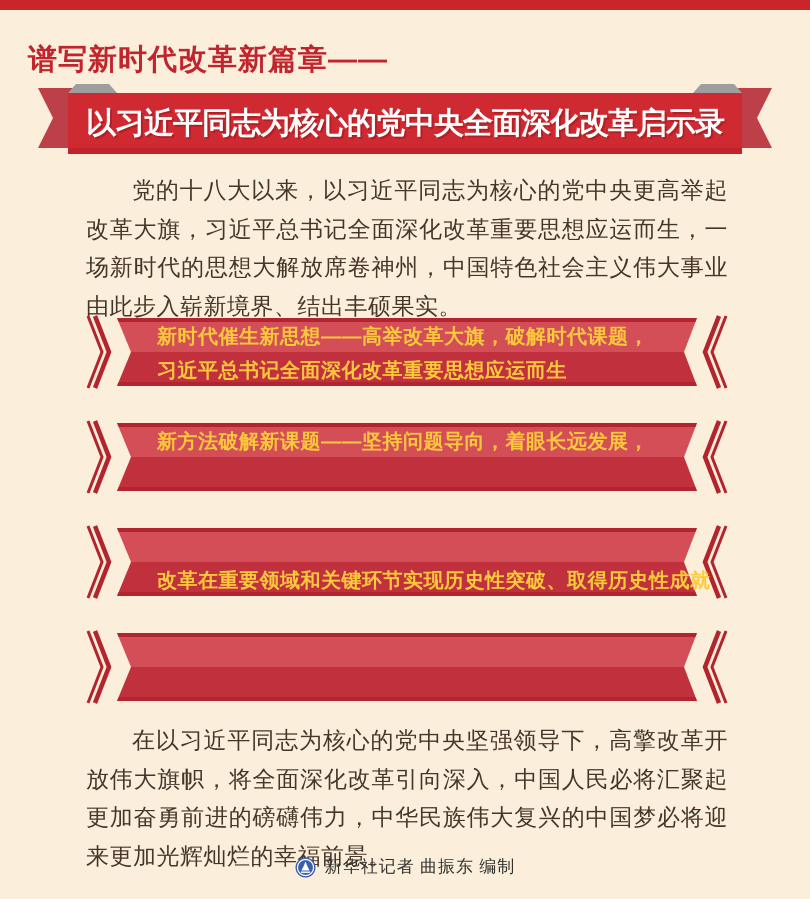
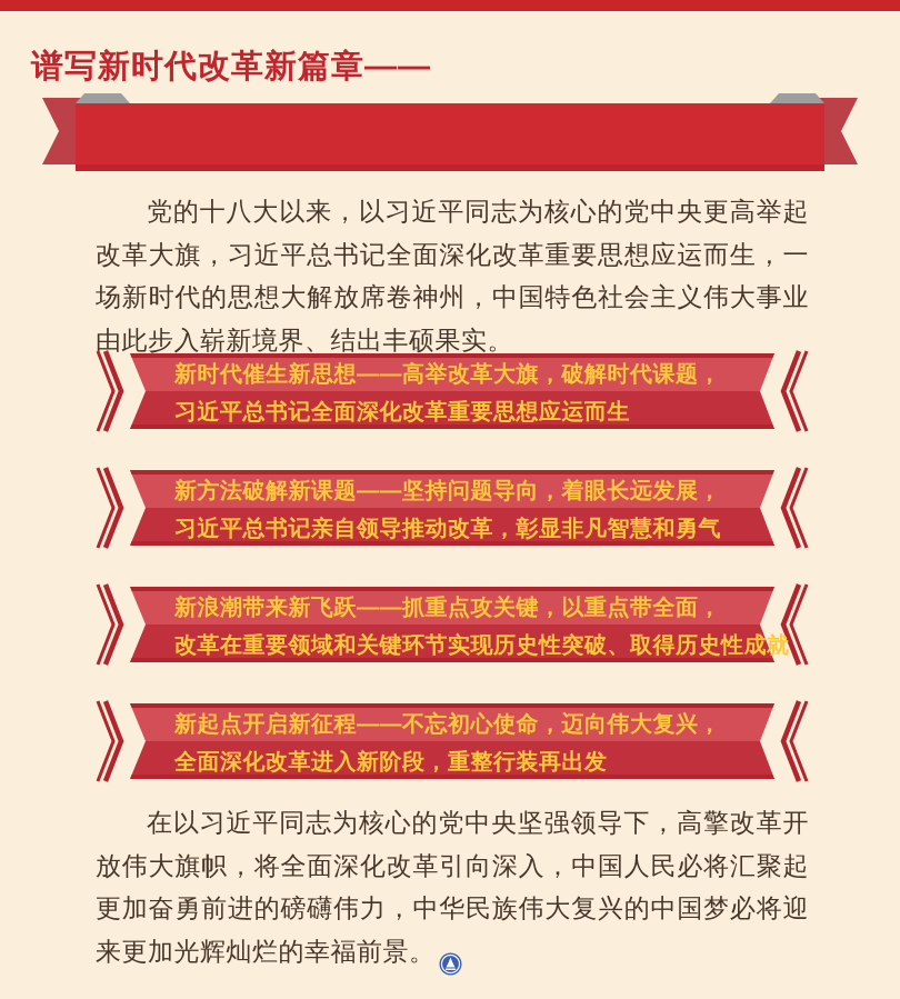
  谱写新时代改革新篇章——
- 以习近平同志为核心的党中央全面深化改革启示录
  党的十八大以来，以习近平同志为核心的党中央更高举起改革大旗，习近平总书记全面深化改革重要思想应运而生，一场新时代的思想大解放席卷神州，中国特色社会主义伟大事业由此步入崭新境界、结出丰硕果实。
  新时代催生新思想——高举改革大旗，破解时代课题，
  习近平总书记全面深化改革重要思想应运而生
  新方法破解新课题——坚持问题导向，着眼长远发展，
+ 习近平总书记亲自领导推动改革，彰显非凡智慧和勇气
+ 新浪潮带来新飞跃——抓重点攻关键，以重点带全面，
  改革在重要领域和关键环节实现历史性突破、取得历史性成就
+ 新起点开启新征程——不忘初心使命，迈向伟大复兴，
+ 全面深化改革进入新阶段，重整行装再出发
  在以习近平同志为核心的党中央坚强领导下，高擎改革开放伟大旗帜，将全面深化改革引向深入，中国人民必将汇聚起更加奋勇前进的磅礴伟力，中华民族伟大复兴的中国梦必将迎来更加光辉灿烂的幸福前景。
- 新华社记者 曲振东 编制
